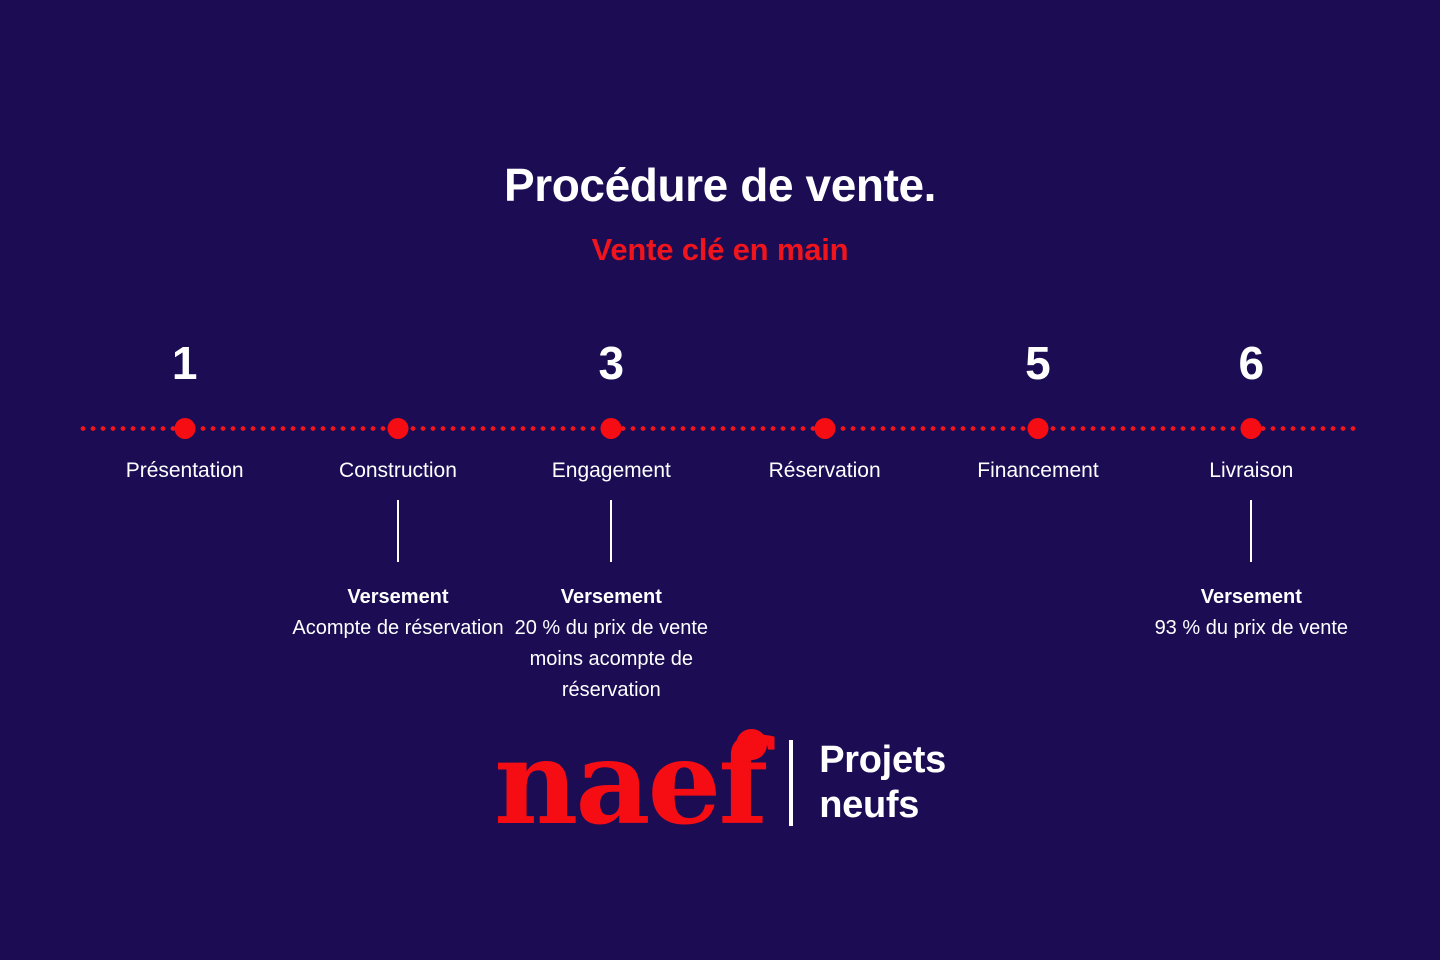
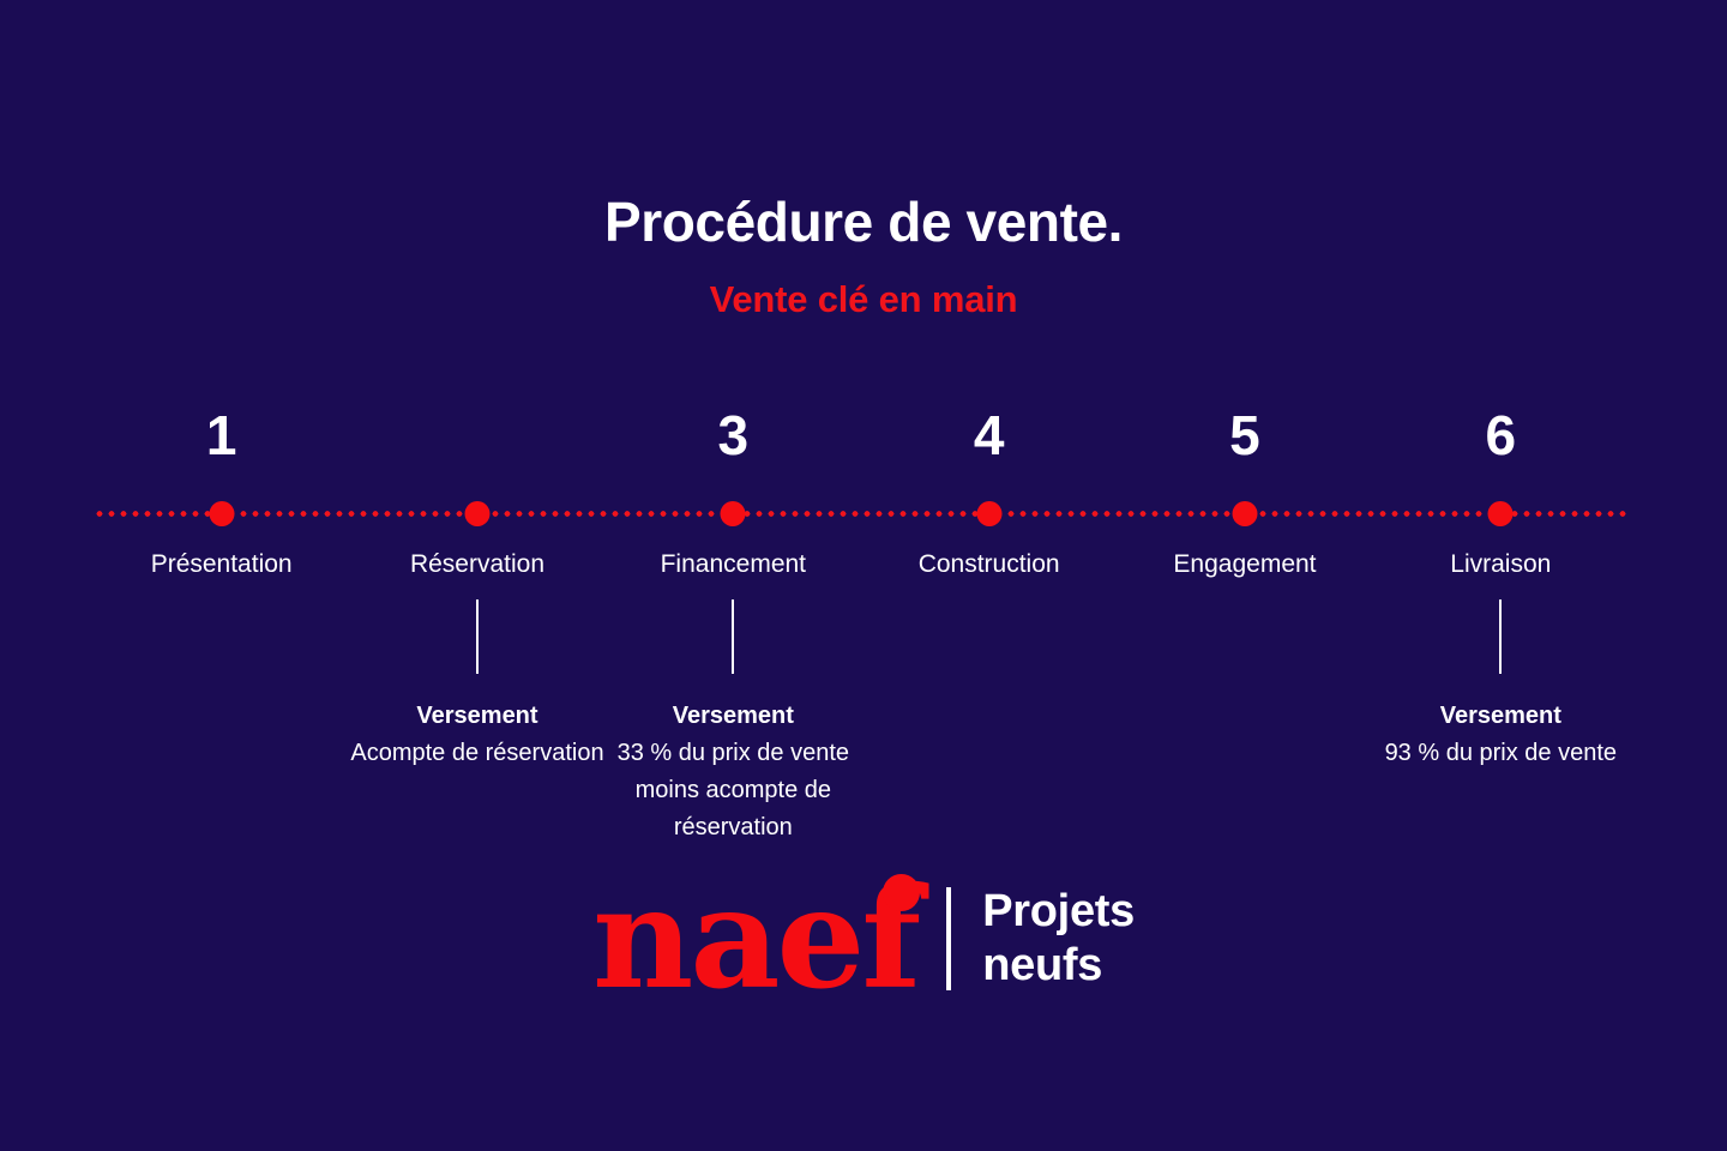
  Procédure de vente.
  Vente clé en main
  1
  Présentation
- Construction
+ Réservation
  Versement
  Acompte de réservation
  3
- Engagement
+ Financement
  Versement
- 20 % du prix de vente moins acompte de réservation
+ 33 % du prix de vente moins acompte de réservation
+ 4
- Réservation
+ Construction
  5
- Financement
+ Engagement
  6
  Livraison
  Versement
  93 % du prix de vente
  naef
  Projets
  neufs
